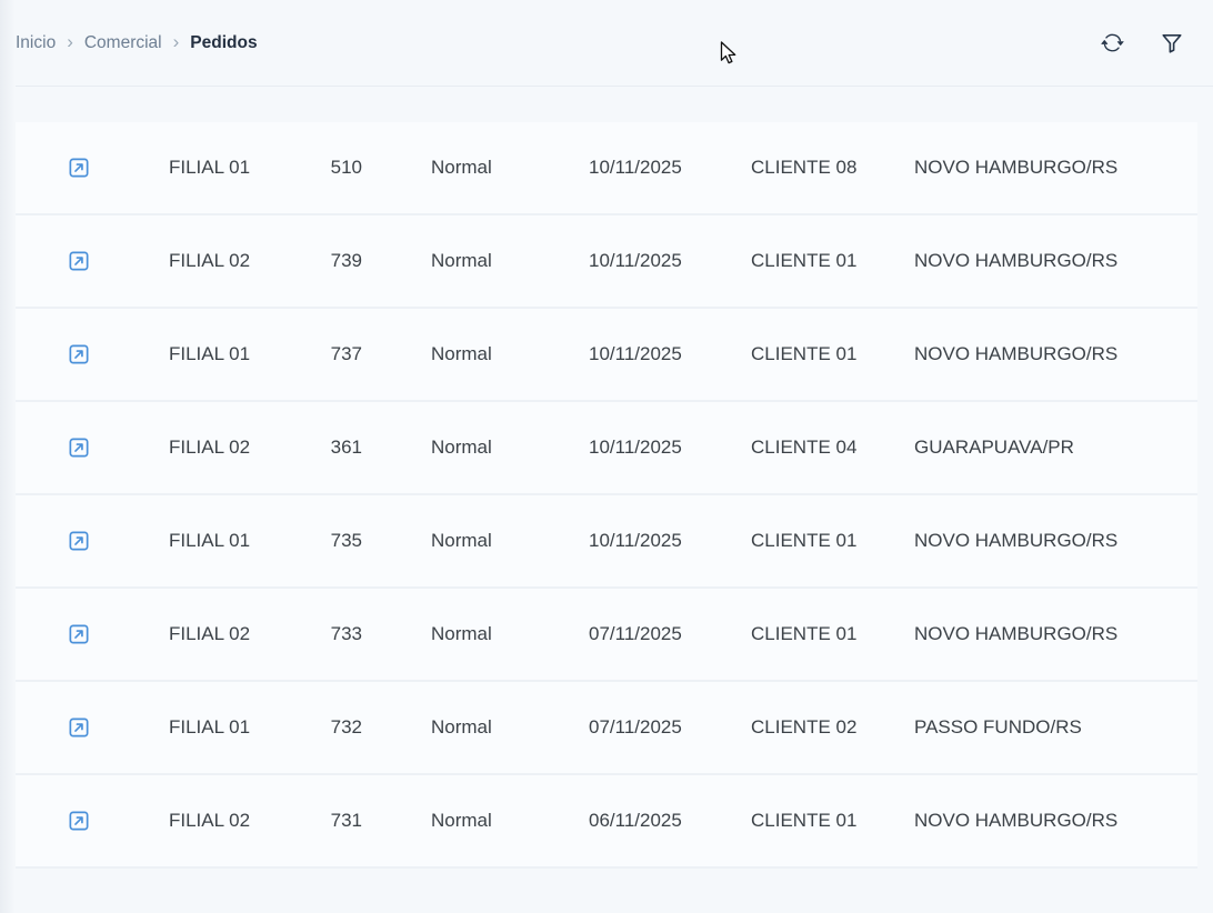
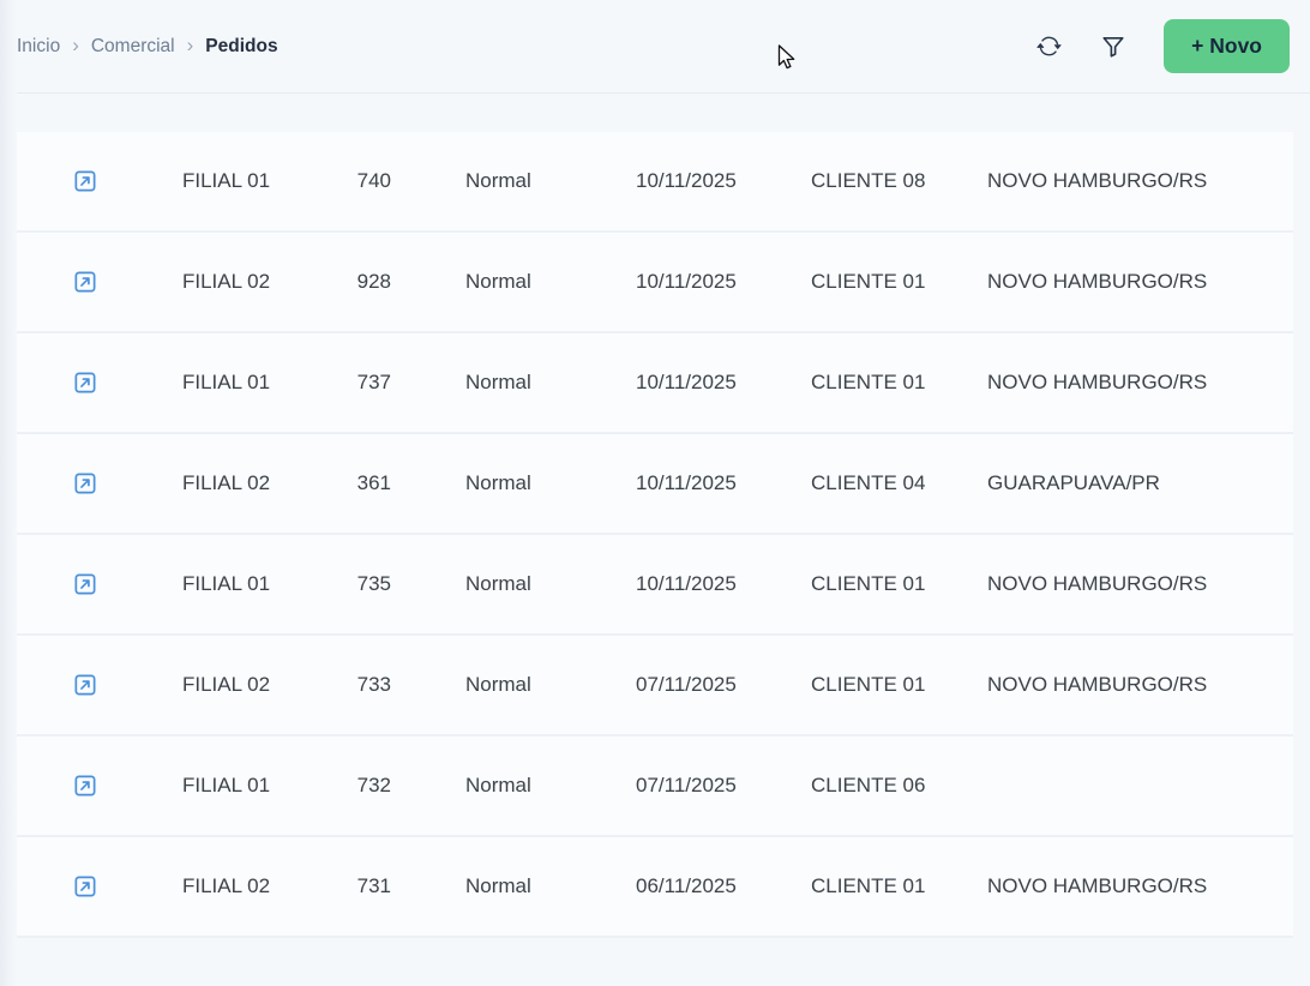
  Inicio
  ›
  Comercial
  ›
  Pedidos
+ + Novo
  FILIAL 01
- 510
+ 740
  Normal
  10/11/2025
  CLIENTE 08
  NOVO HAMBURGO/RS
  FILIAL 02
- 739
+ 928
  Normal
  10/11/2025
  CLIENTE 01
  NOVO HAMBURGO/RS
  FILIAL 01
  737
  Normal
  10/11/2025
  CLIENTE 01
  NOVO HAMBURGO/RS
  FILIAL 02
  361
  Normal
  10/11/2025
  CLIENTE 04
  GUARAPUAVA/PR
  FILIAL 01
  735
  Normal
  10/11/2025
  CLIENTE 01
  NOVO HAMBURGO/RS
  FILIAL 02
  733
  Normal
  07/11/2025
  CLIENTE 01
  NOVO HAMBURGO/RS
  FILIAL 01
  732
  Normal
  07/11/2025
- CLIENTE 02
+ CLIENTE 06
- PASSO FUNDO/RS
  FILIAL 02
  731
  Normal
  06/11/2025
  CLIENTE 01
  NOVO HAMBURGO/RS
